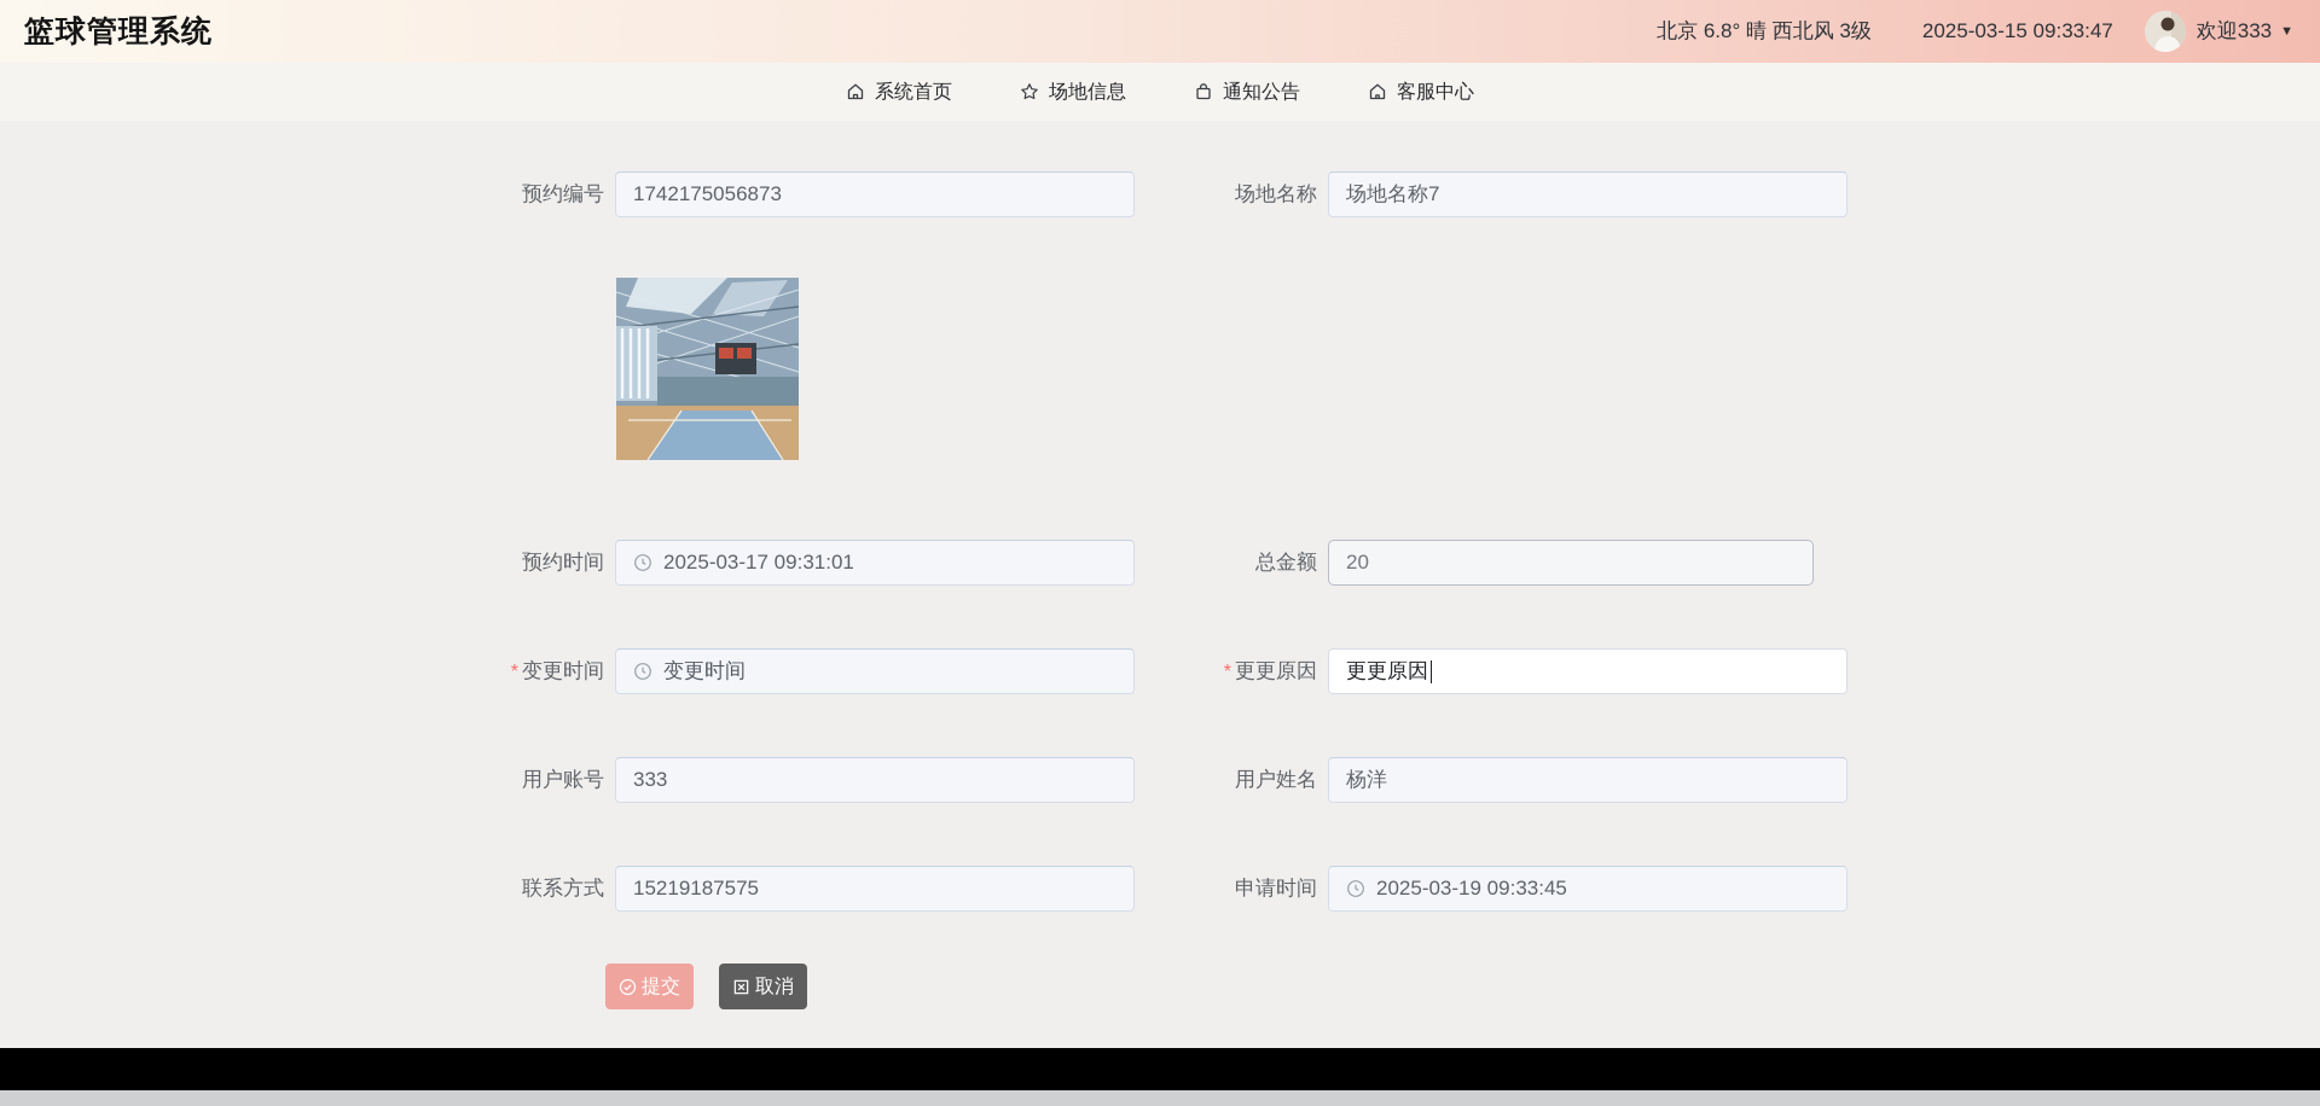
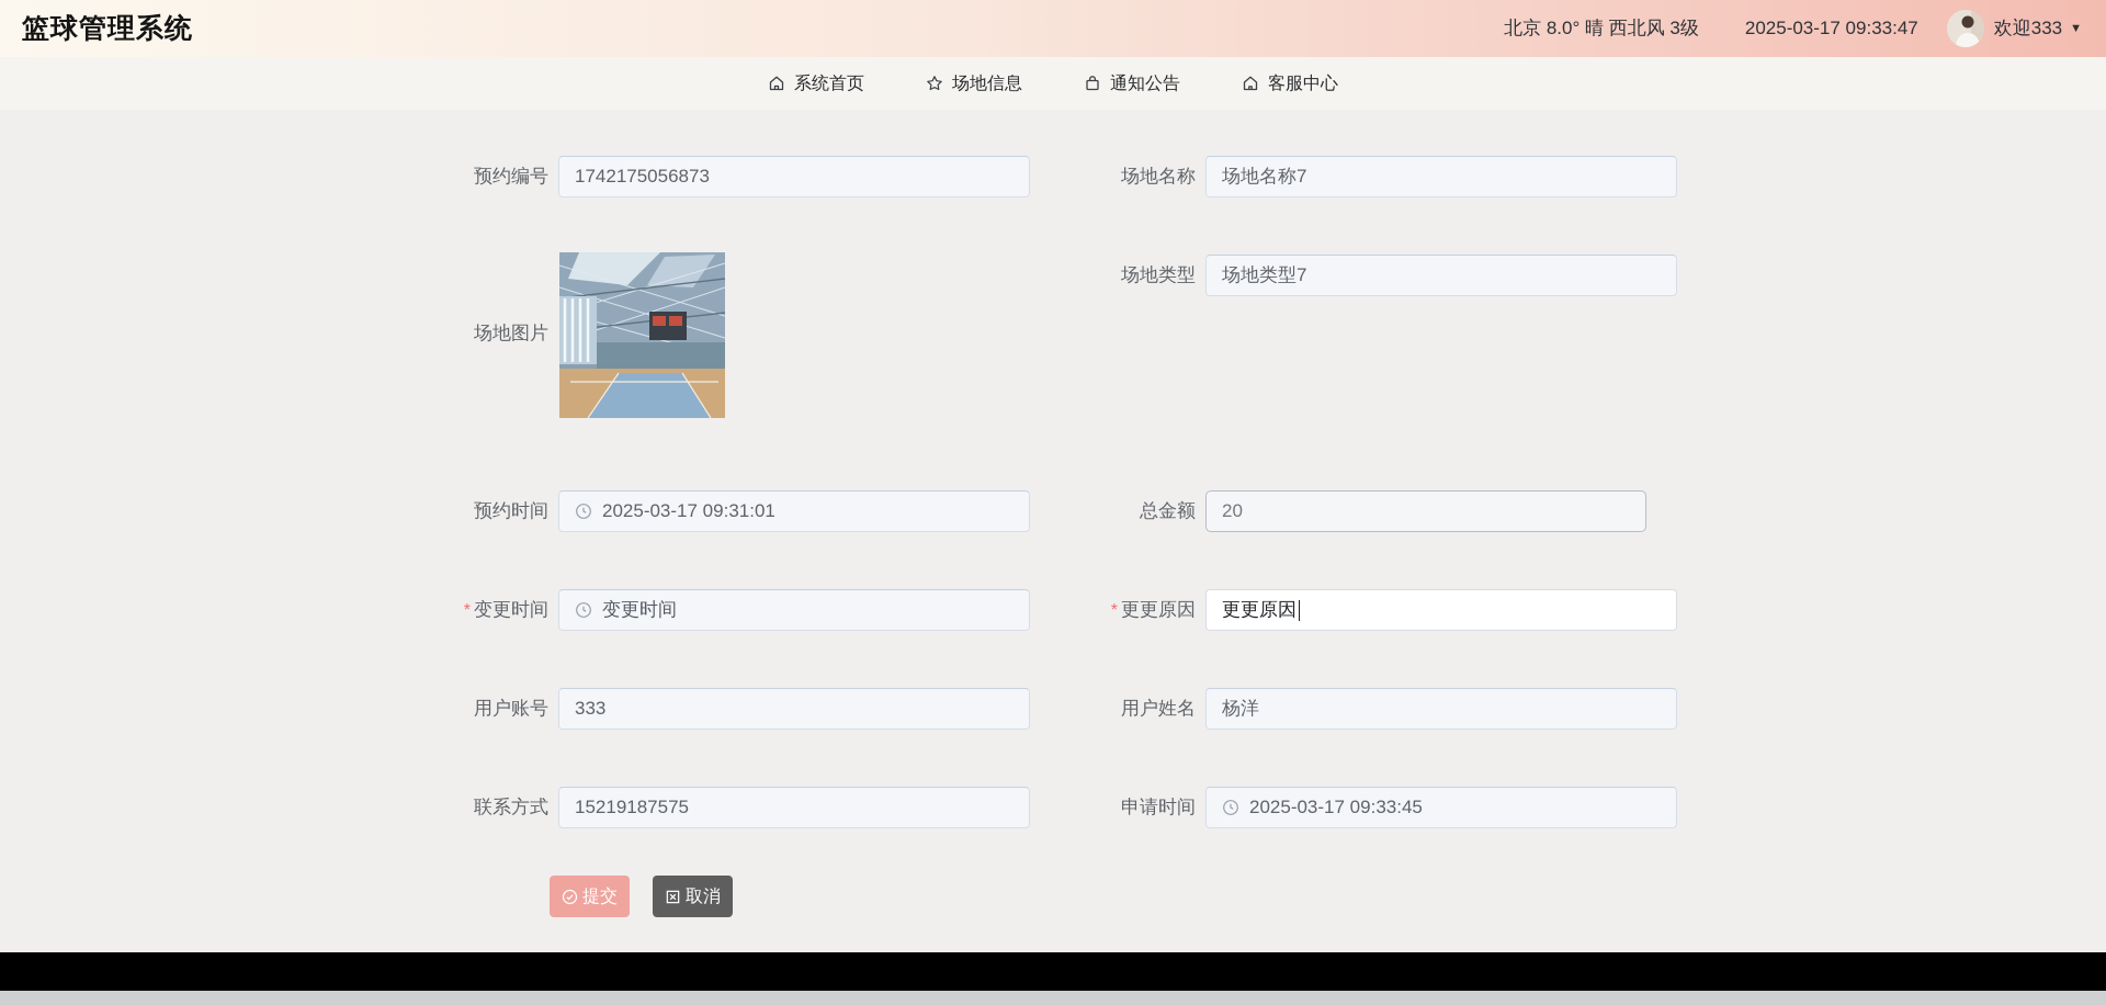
  篮球管理系统
- 北京 6.8° 晴 西北风 3级
+ 北京 8.0° 晴 西北风 3级
- 2025-03-15 09:33:47
+ 2025-03-17 09:33:47
  欢迎333
  ▼
  系统首页
  场地信息
  通知公告
  客服中心
  预约编号
  1742175056873
  场地名称
  场地名称7
+ 场地图片
+ 场地类型
+ 场地类型7
  预约时间
  2025-03-17 09:31:01
  总金额
  20
  * 变更时间
  变更时间
  * 更更原因
  更更原因
  用户账号
  333
  用户姓名
  杨洋
  联系方式
  15219187575
  申请时间
- 2025-03-19 09:33:45
+ 2025-03-17 09:33:45
  提交
  取消
